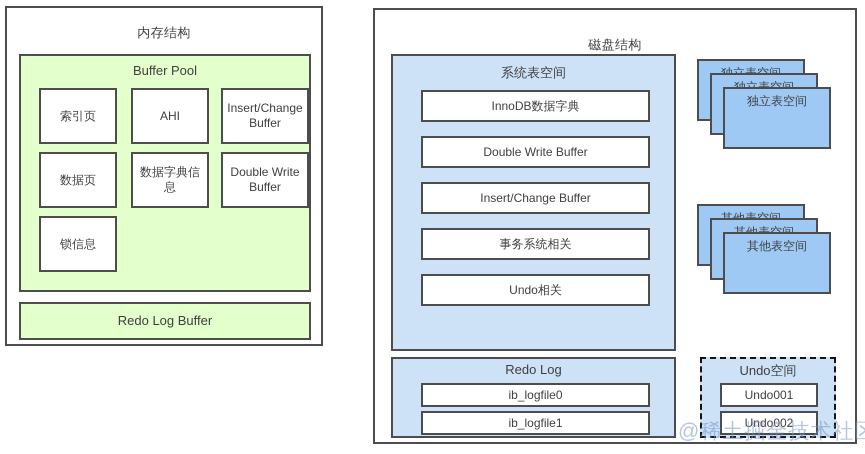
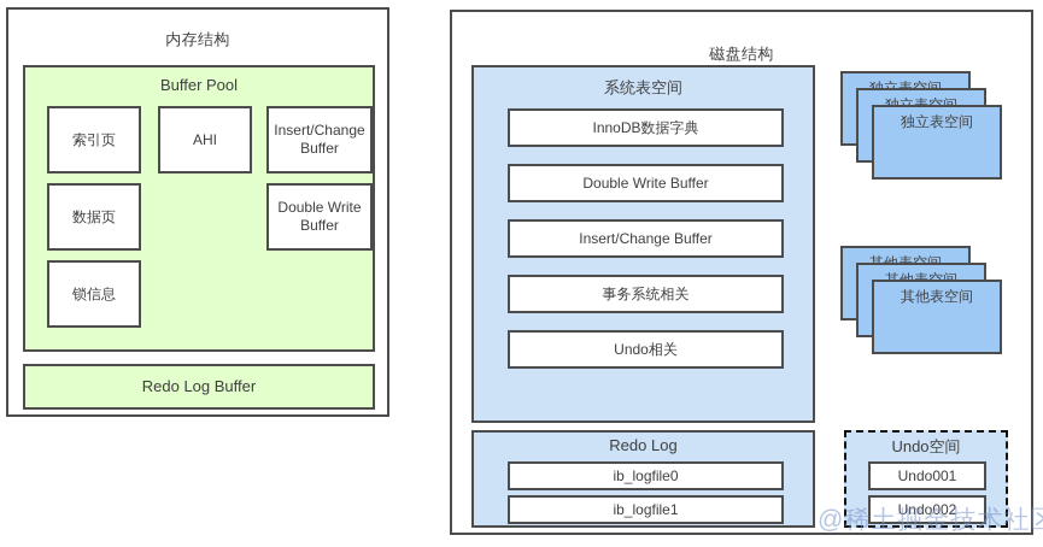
  内存结构
  Buffer Pool
  索引页
  AHI
  Insert/Change Buffer
  数据页
- 数据字典信息
  Double Write Buffer
  锁信息
  Redo Log Buffer
  磁盘结构
  系统表空间
  InnoDB数据字典
  Double Write Buffer
  Insert/Change Buffer
  事务系统相关
  Undo相关
  独立表空间
  其他表空间
  Redo Log
  ib_logfile0
  ib_logfile1
  Undo空间
  Undo001
  Undo002
  @稀土掘金技术社
